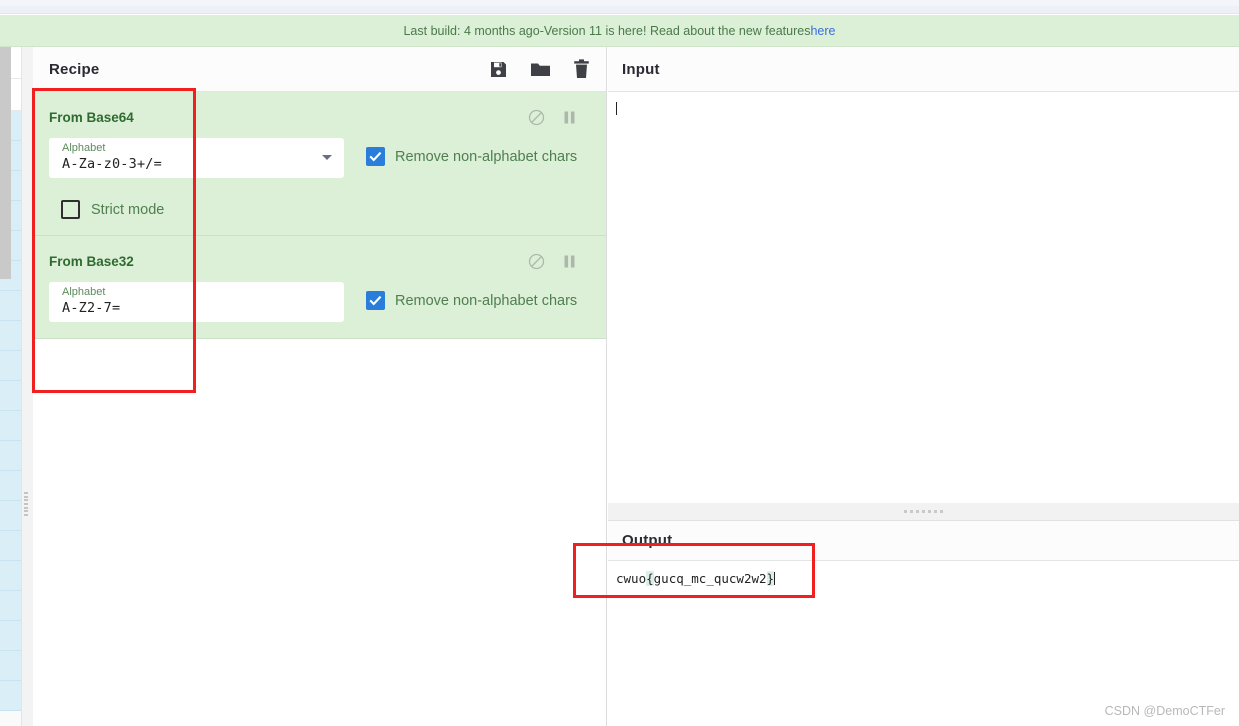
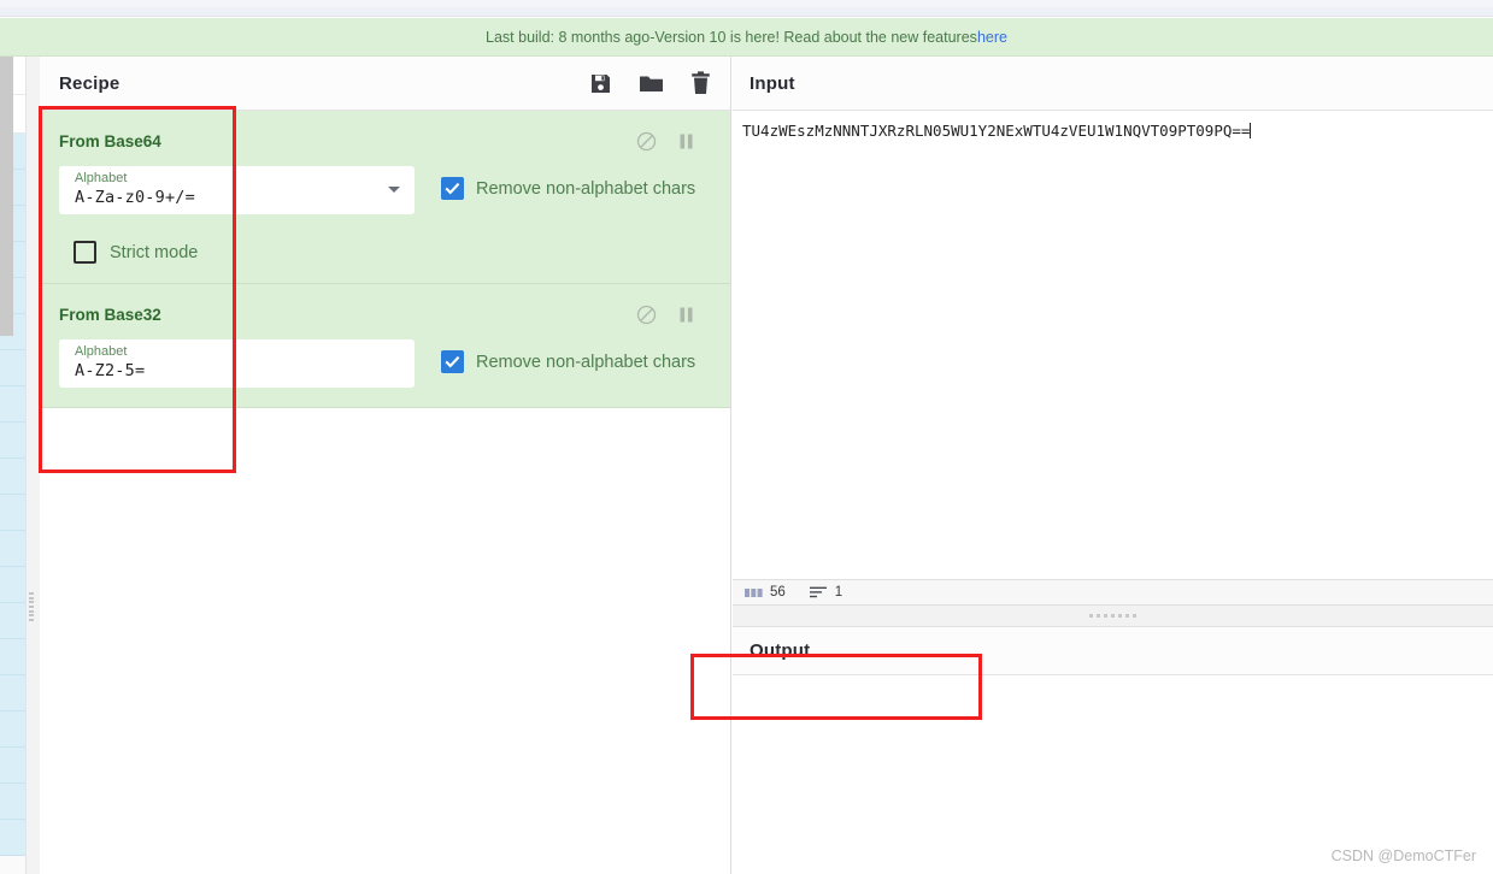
- Last build: 4 months ago
+ Last build: 8 months ago
  -
- Version 11 is here! Read about the new features
+ Version 10 is here! Read about the new features
  here
  Recipe
  From Base64
  Alphabet
- A-Za-z0-3+/=
+ A-Za-z0-9+/=
  Remove non-alphabet chars
  Strict mode
  From Base32
  Alphabet
- A-Z2-7=
+ A-Z2-5=
  Remove non-alphabet chars
  Input
+ TU4zWEszMzNNNTJXRzRLN05WU1Y2NExWTU4zVEU1W1NQVT09PT09PQ==
+ 56
+ 1
  Output
- cwuo{gucq_mc_qucw2w2}
  CSDN @DemoCTFer
